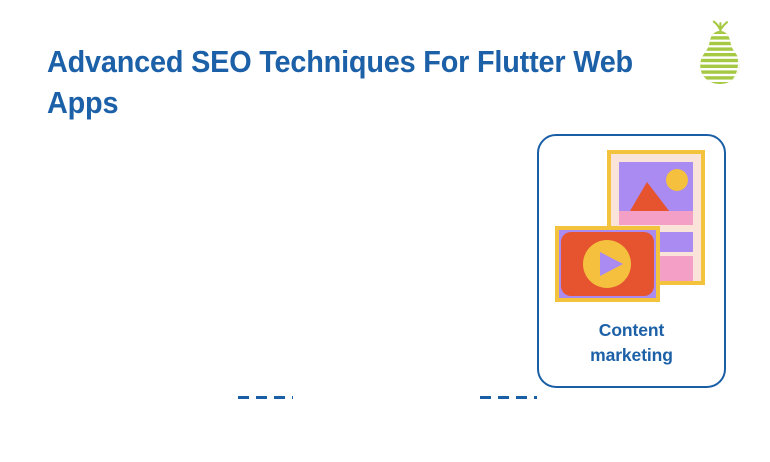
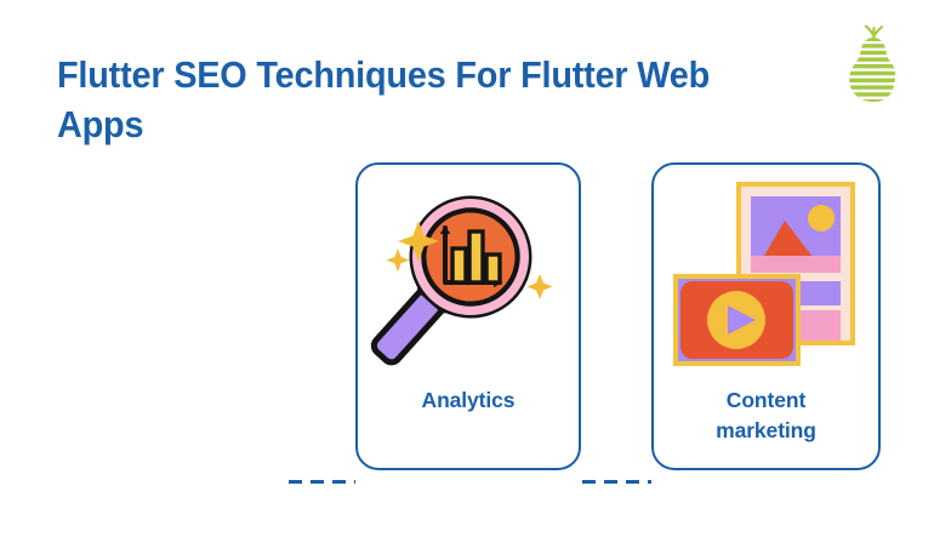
- Advanced SEO Techniques For Flutter Web Apps
+ Flutter SEO Techniques For Flutter Web Apps
+ Analytics
  Content
  marketing
